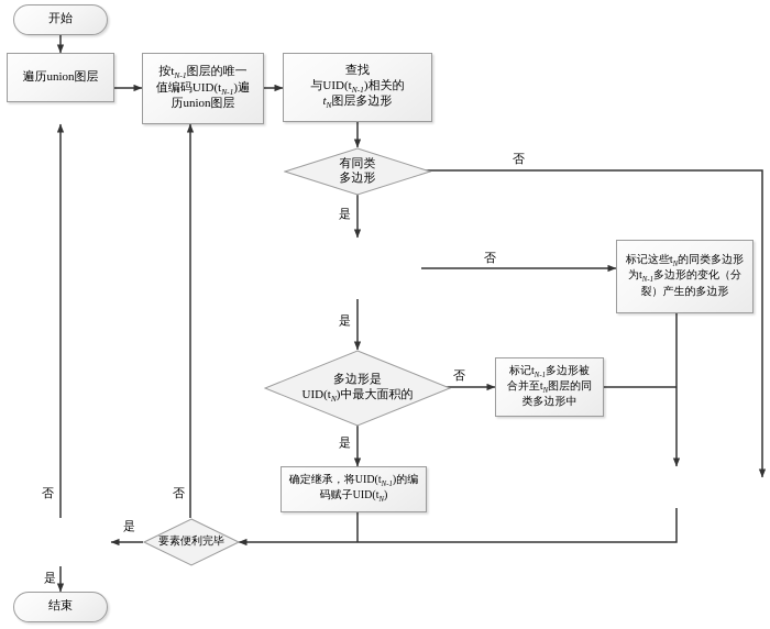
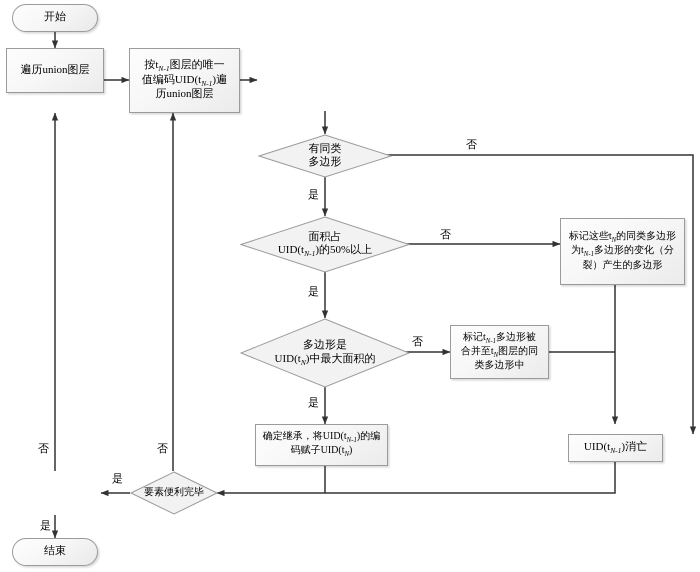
  开始
  遍历union图层
  按tN-1图层的唯一
  值编码UID(tN-1)遍
  历union图层
- 查找
- 与UID(tN-1)相关的
- tN图层多边形
  有同类
  多边形
+ 面积占
+ UID(tN-1)的50%以上
  多边形是
  UID(tN)中最大面积的
  标记这些t 的同类多边形
  为t 多边形的变化（分
  裂）产生的多边形
  标记t 多边形被
  合并至t 图层的同
  类多边形中
+ UID(tN-1)消亡
  确定继承，将UID(t )的编
  码赋子UID(t )
  要素便利完毕
  结束
  否
  是
  否
  是
  否
  是
  否
  是
  否
  是
